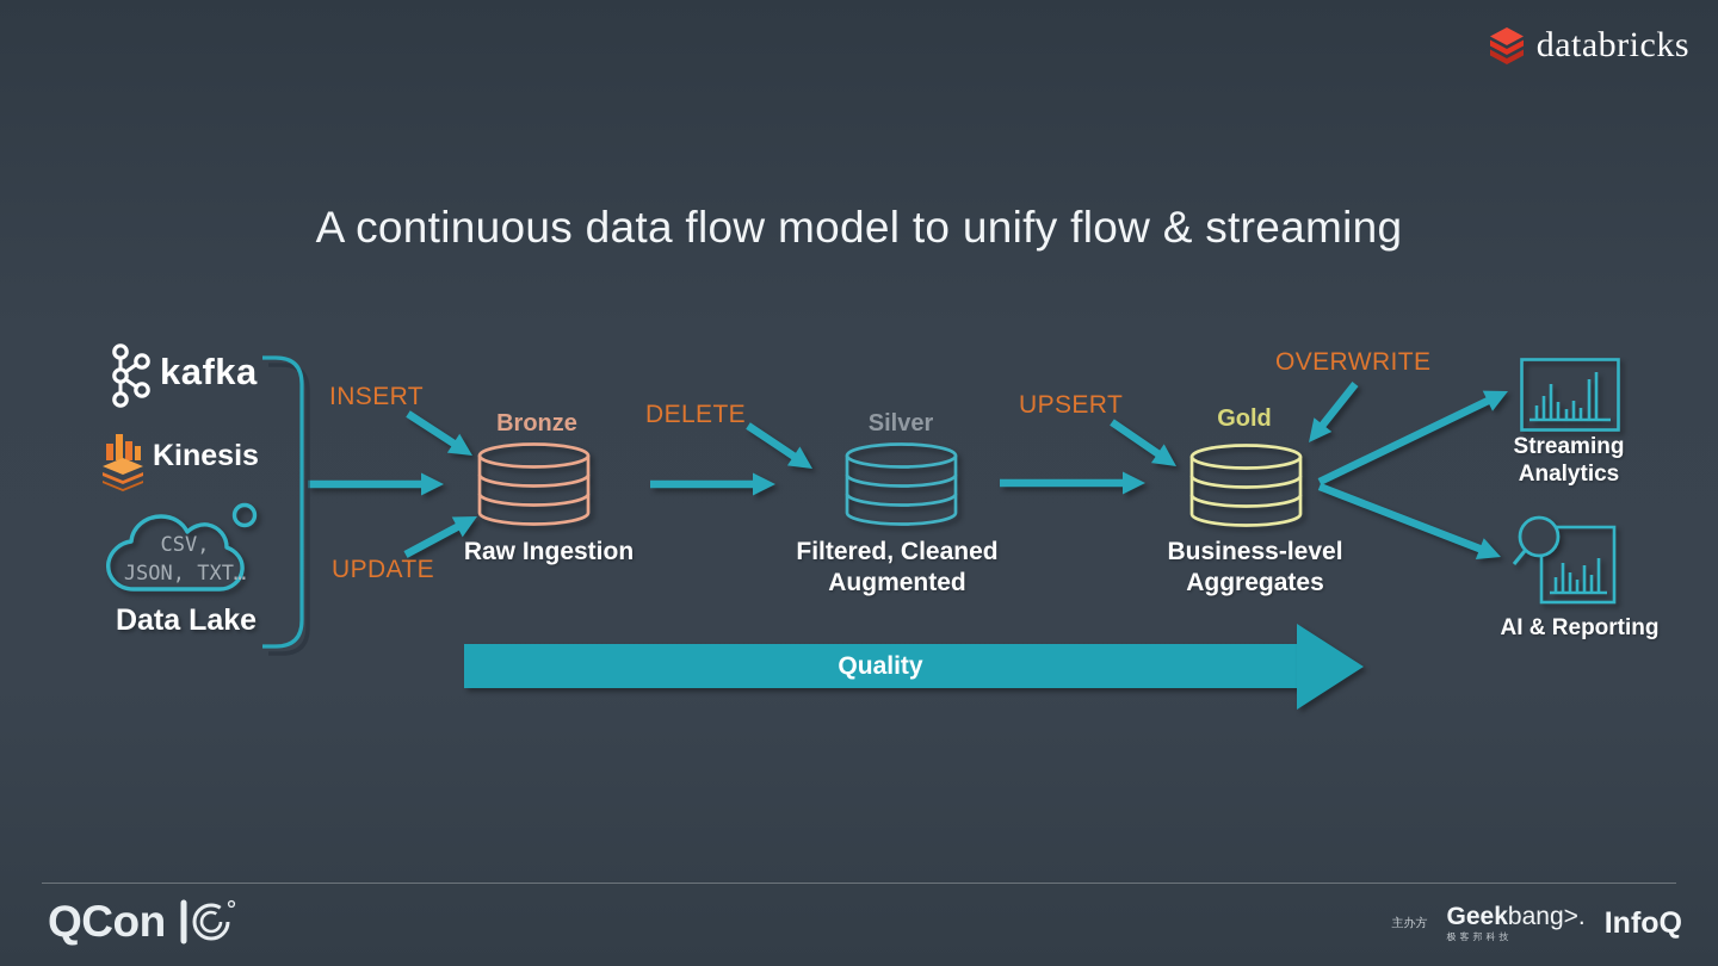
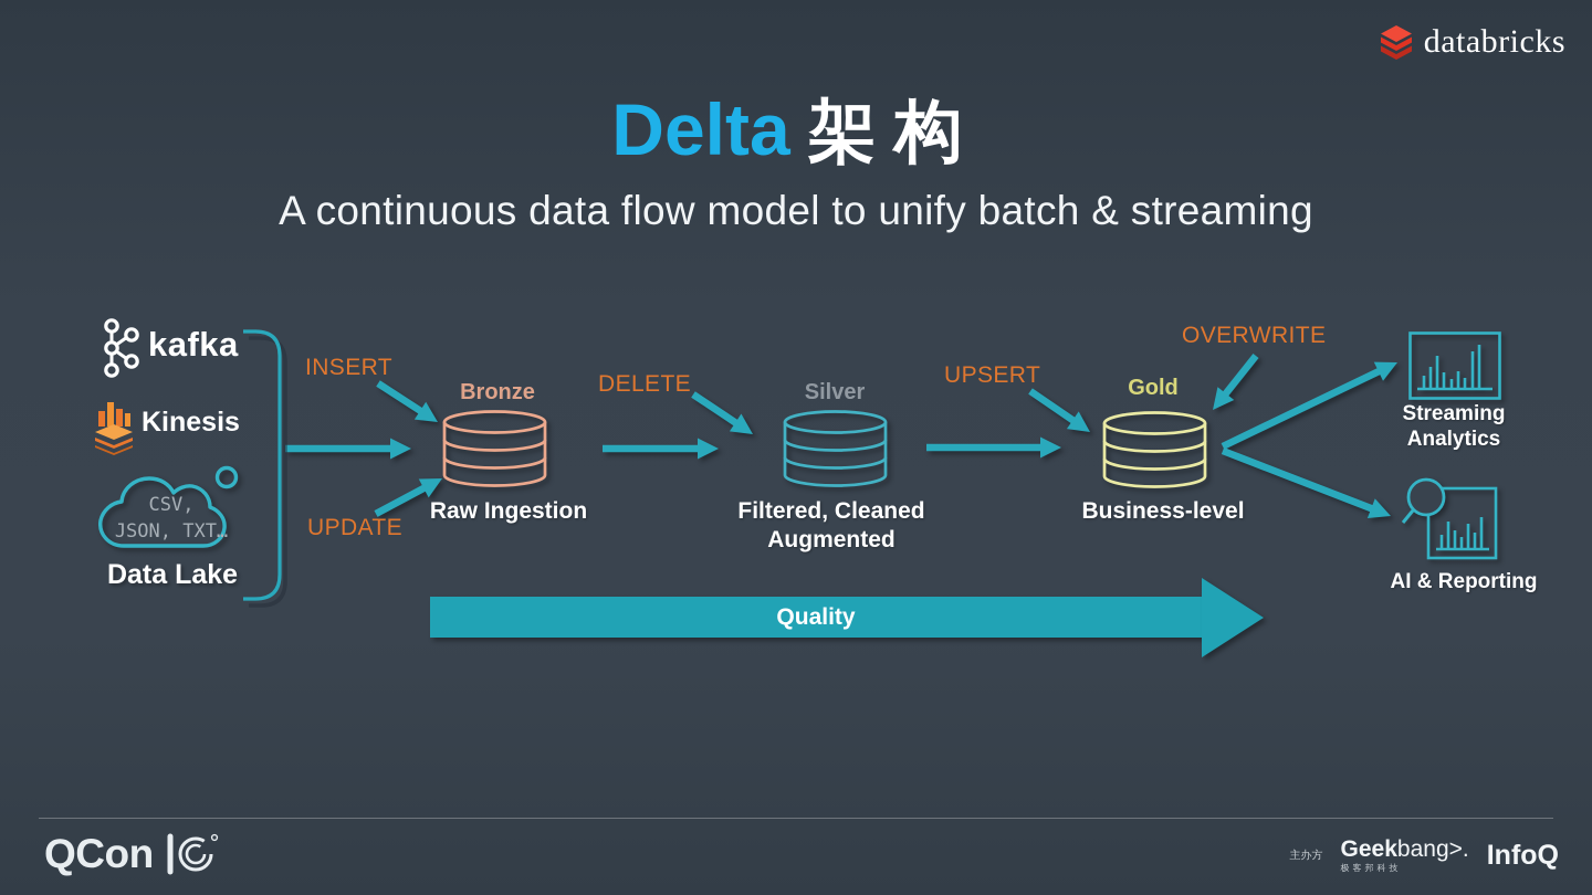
  databricks
+ Delta 架构
- A continuous data flow model to unify flow & streaming
+ A continuous data flow model to unify batch & streaming
  kafka
  Kinesis
  CSV,
  JSON, TXT…
  Data Lake
  INSERT
  UPDATE
  DELETE
  UPSERT
  OVERWRITE
  Bronze
  Raw Ingestion
  Silver
  Filtered, Cleaned
  Augmented
  Gold
  Business-level
- Aggregates
  Streaming
  Analytics
  AI & Reporting
  Quality
  QCon
  主办方
  Geekbang>.
  极客邦科技
  InfoQ
